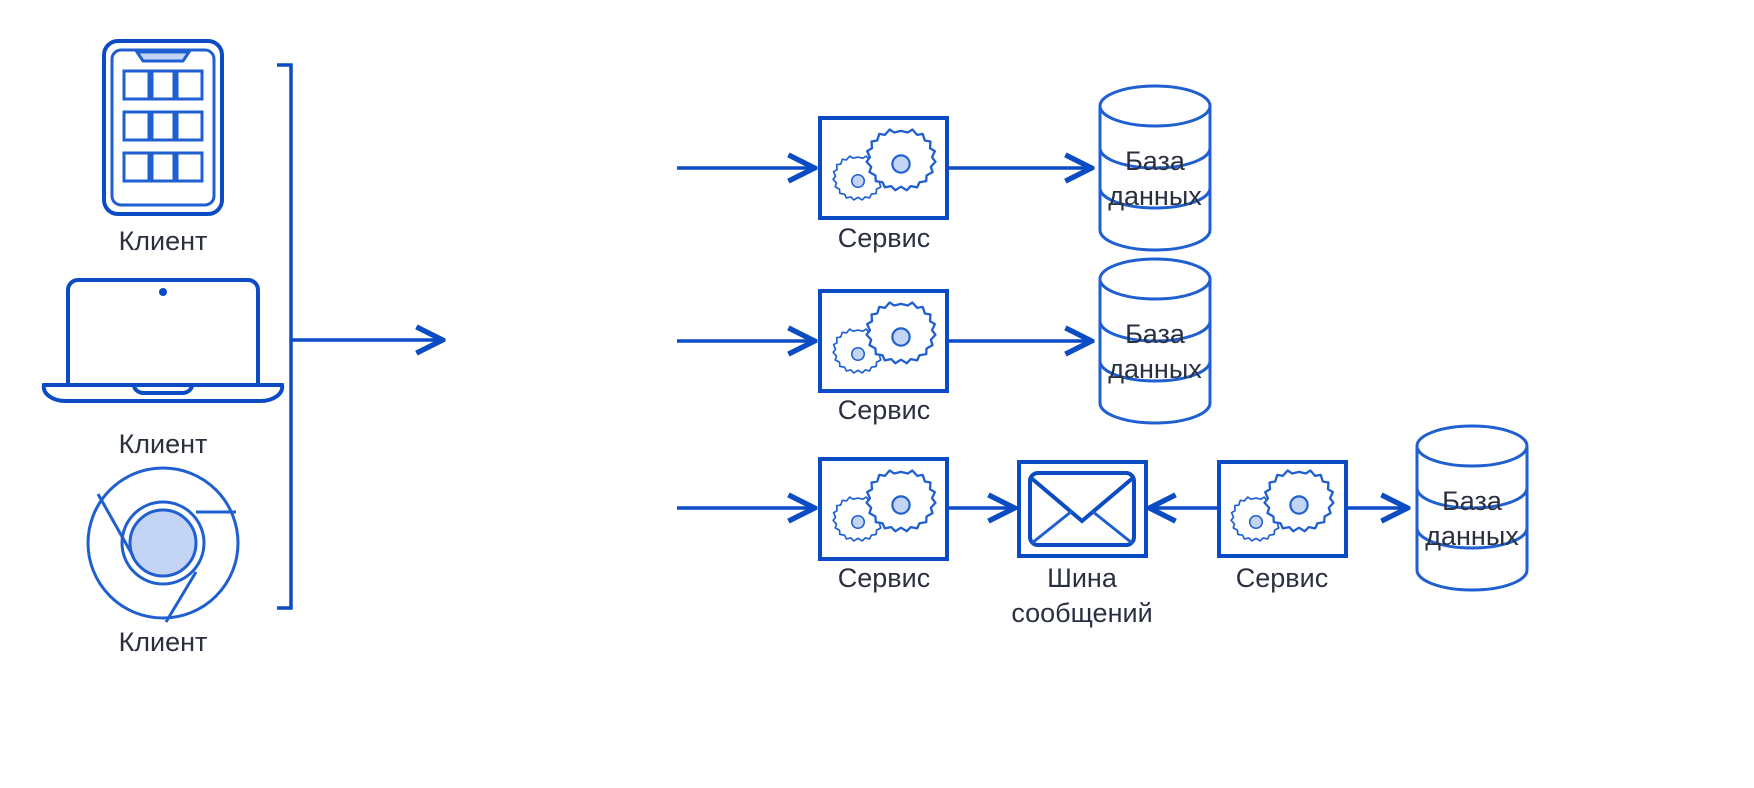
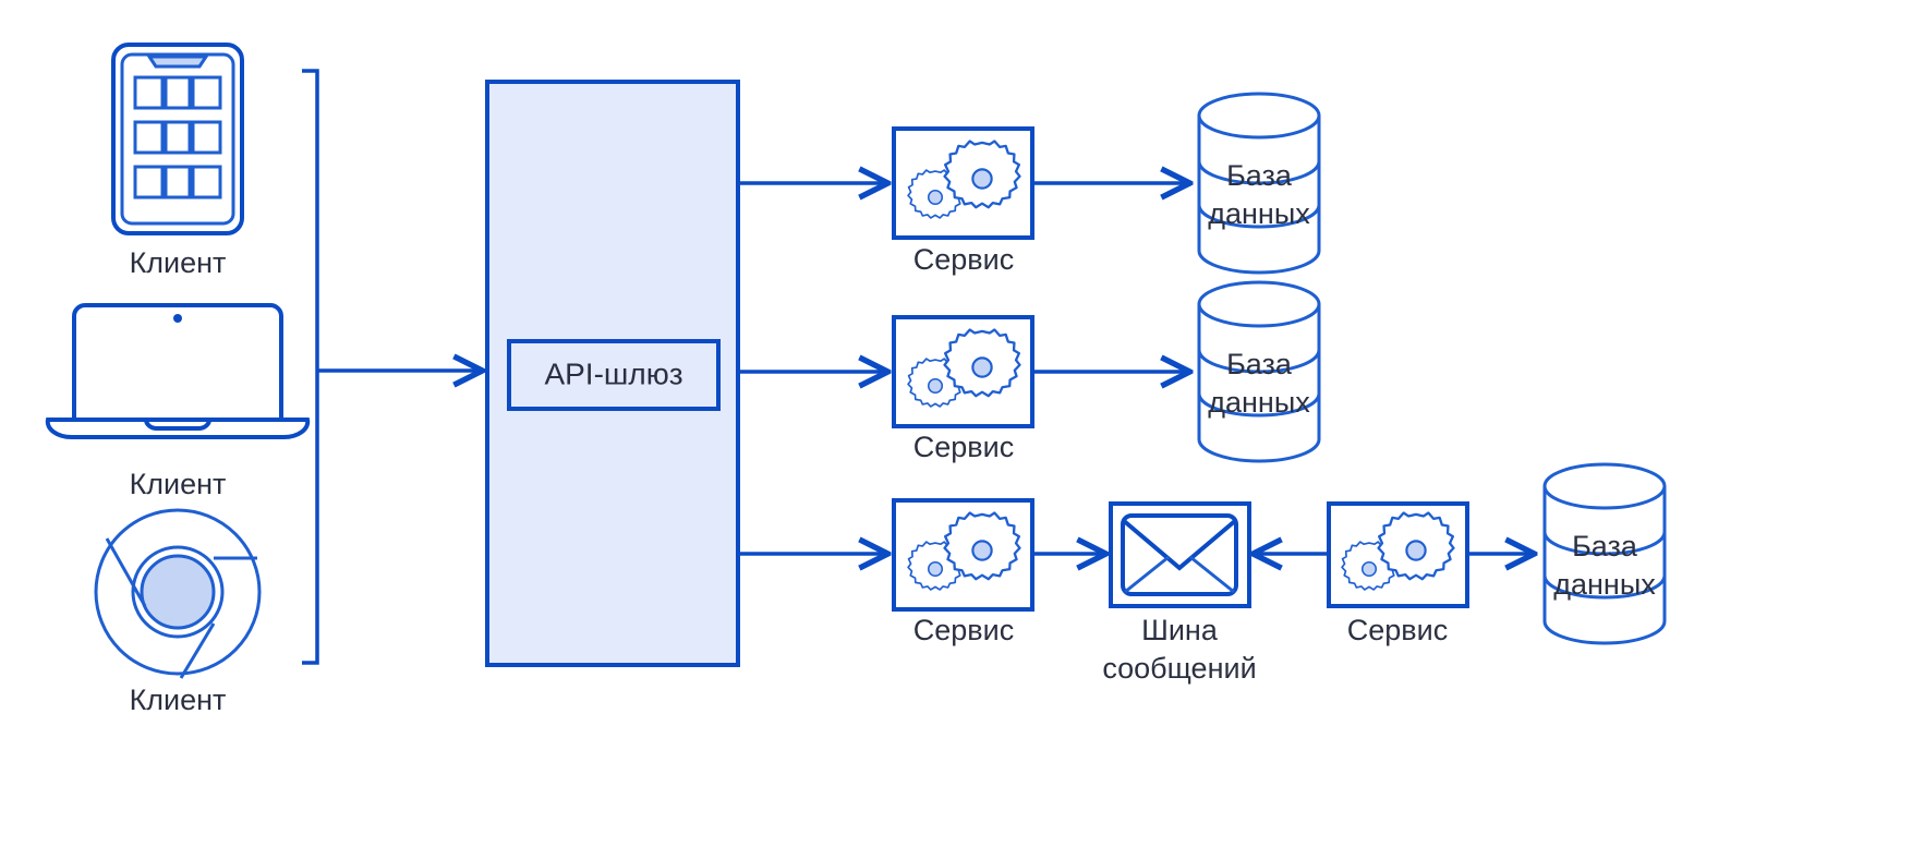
  Клиент
  Клиент
  Клиент
+ API-шлюз
  Сервис
  База
  данных
  Сервис
  База
  данных
  Сервис
  Шина
  сообщений
  Сервис
  База
  данных
